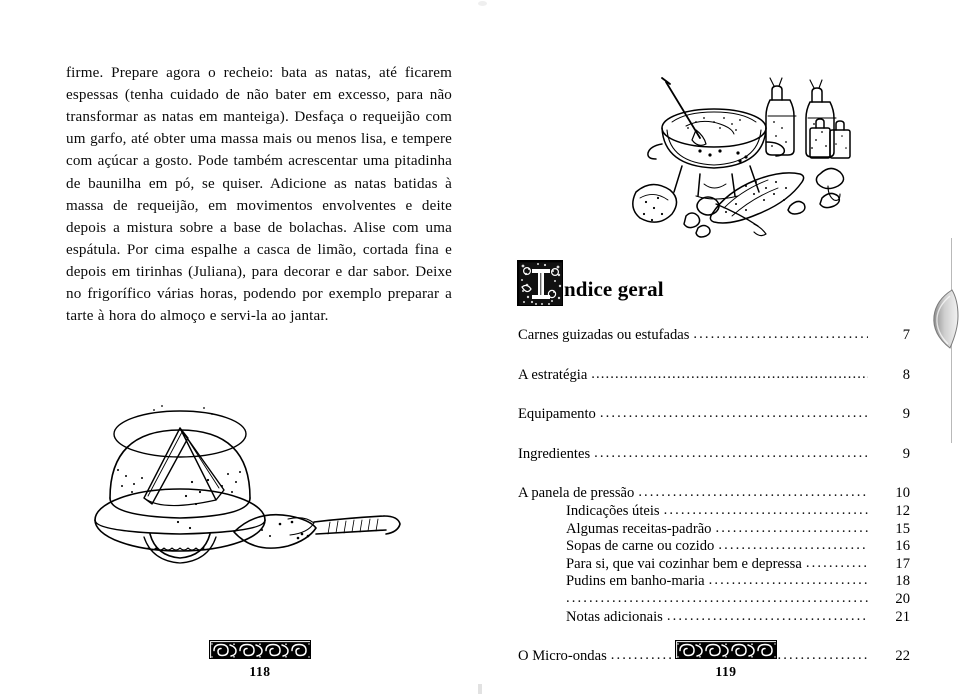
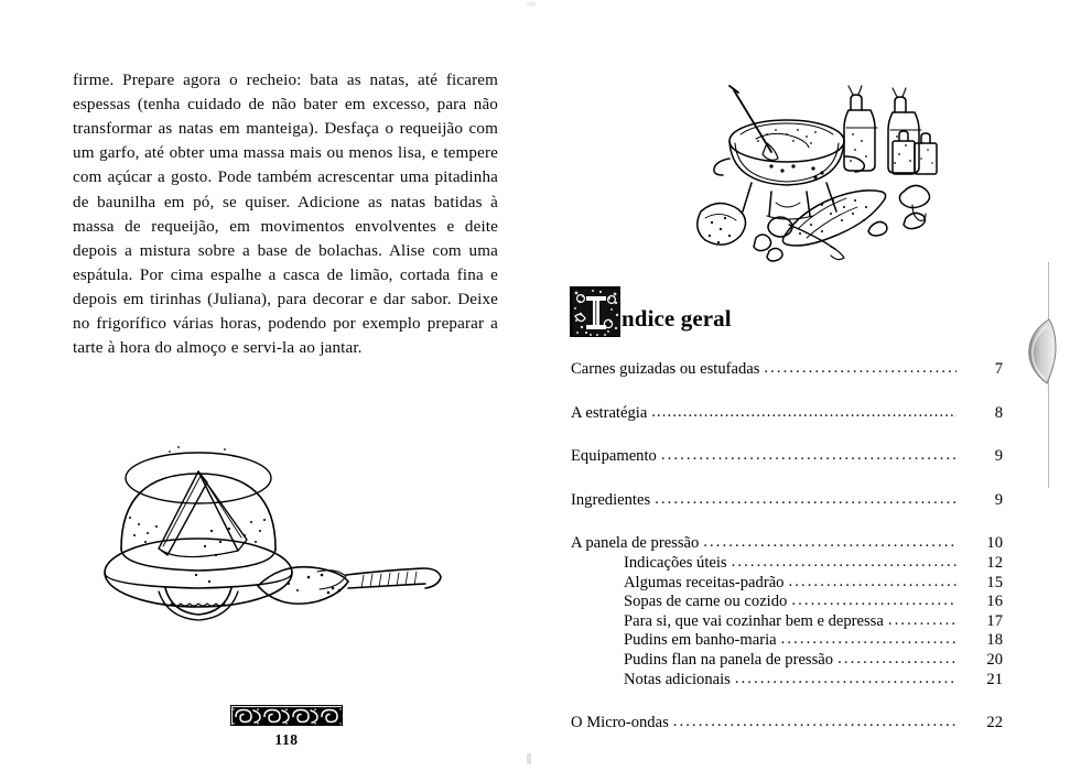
  firme. Prepare agora o recheio: bata as natas, até ficarem espessas (tenha cuidado de não bater em excesso, para não transformar as natas em manteiga). Desfaça o requeijão com um garfo, até obter uma massa mais ou menos lisa, e tempere com açúcar a gosto. Pode também acrescentar uma pitadinha de baunilha em pó, se quiser. Adicione as natas batidas à massa de requeijão, em movimentos envolventes e deite depois a mistura sobre a base de bolachas. Alise com uma espátula. Por cima espalhe a casca de limão, cortada fina e depois em tirinhas (Juliana), para decorar e dar sabor. Deixe no frigorífico várias horas, podendo por exemplo preparar a tarte à hora do almoço e servi-la ao jantar.
  118
  ndice geral
  Carnes guizadas ou estufadas
  7
  A estratégia
  8
  Equipamento
  9
  Ingredientes
  9
  A panela de pressão
  10
  Indicações úteis
  12
  Algumas receitas-padrão
  15
  Sopas de carne ou cozido
  16
  Para si, que vai cozinhar bem e depressa
  17
  Pudins em banho-maria
  18
+ Pudins flan na panela de pressão
  20
  Notas adicionais
  21
  O Micro-ondas
  22
- 119
